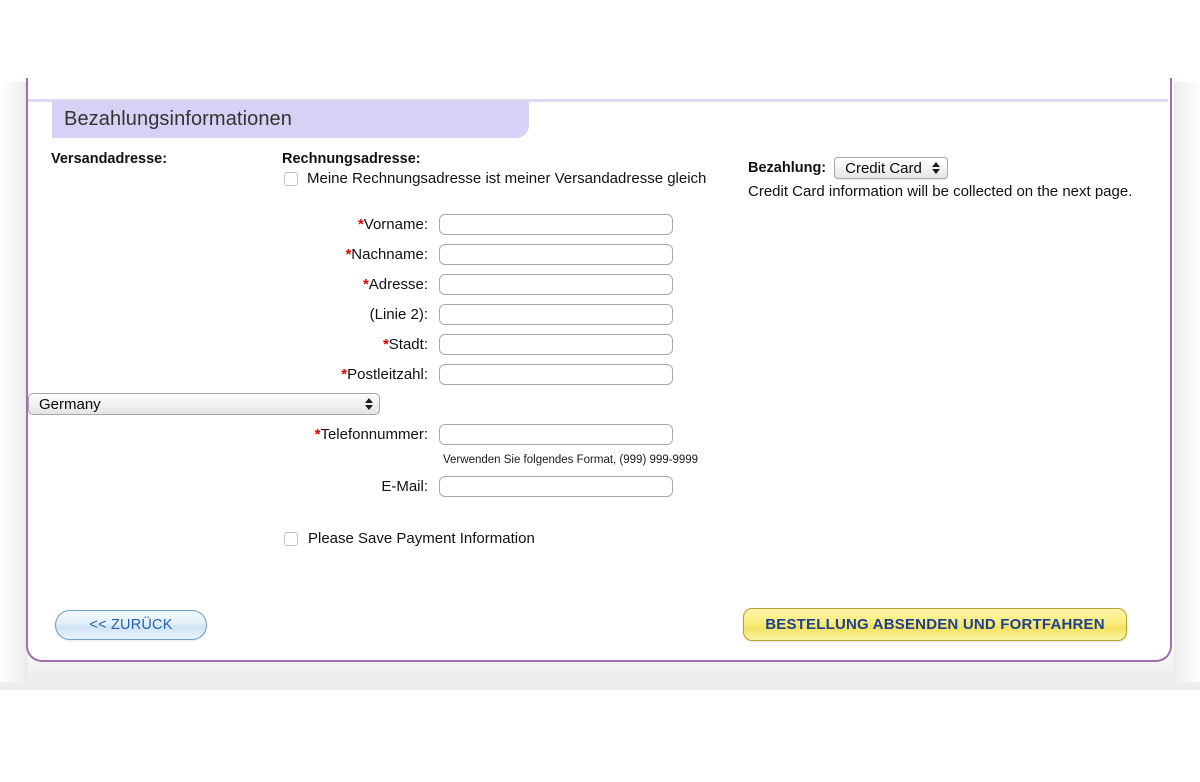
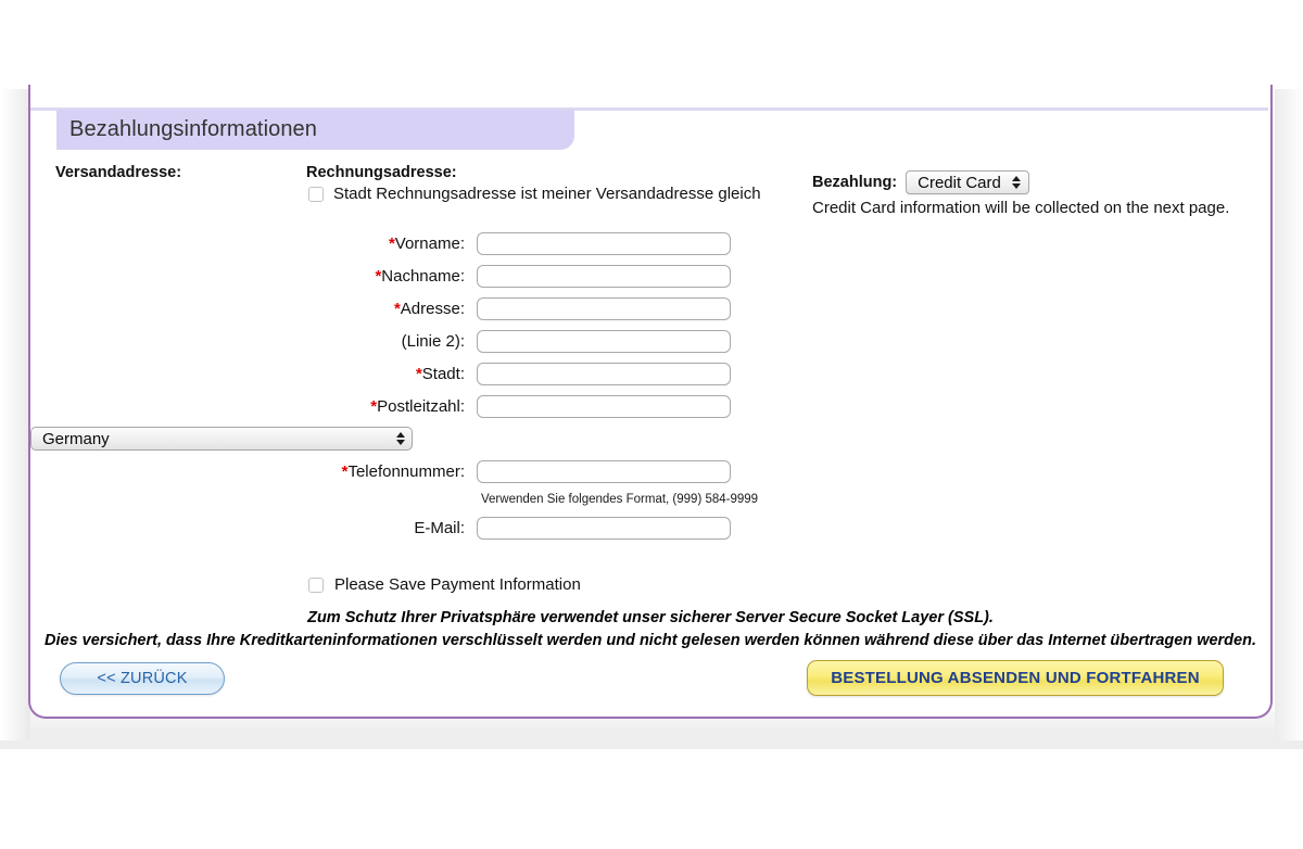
  Bezahlungsinformationen
  Versandadresse:
  Rechnungsadresse:
- Meine Rechnungsadresse ist meiner Versandadresse gleich
+ Stadt Rechnungsadresse ist meiner Versandadresse gleich
  Bezahlung:
  Credit Card
  Credit Card information will be collected on the next page.
  *Vorname:
  *Nachname:
  *Adresse:
  (Linie 2):
  *Stadt:
  *Postleitzahl:
  Germany
  *Telefonnummer:
- Verwenden Sie folgendes Format, (999) 999-9999
+ Verwenden Sie folgendes Format, (999) 584-9999
  E-Mail:
  Please Save Payment Information
+ Zum Schutz Ihrer Privatsphäre verwendet unser sicherer Server Secure Socket Layer (SSL).
+ Dies versichert, dass Ihre Kreditkarteninformationen verschlüsselt werden und nicht gelesen werden können während diese über das Internet übertragen werden.
  << ZURÜCK
  BESTELLUNG ABSENDEN UND FORTFAHREN
